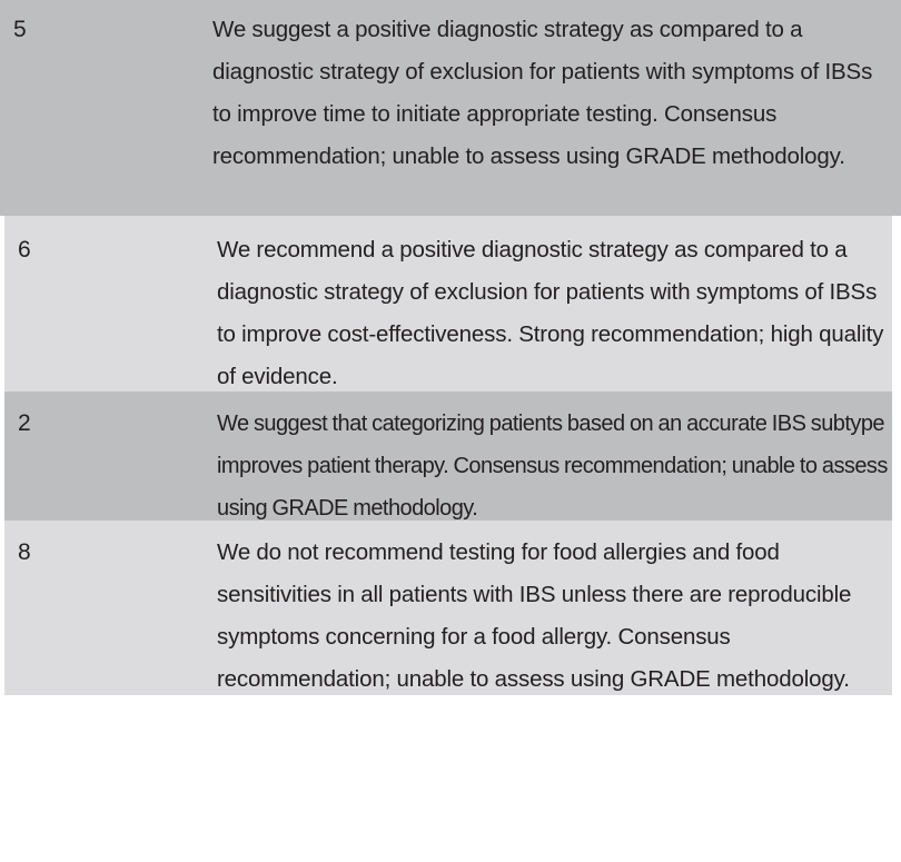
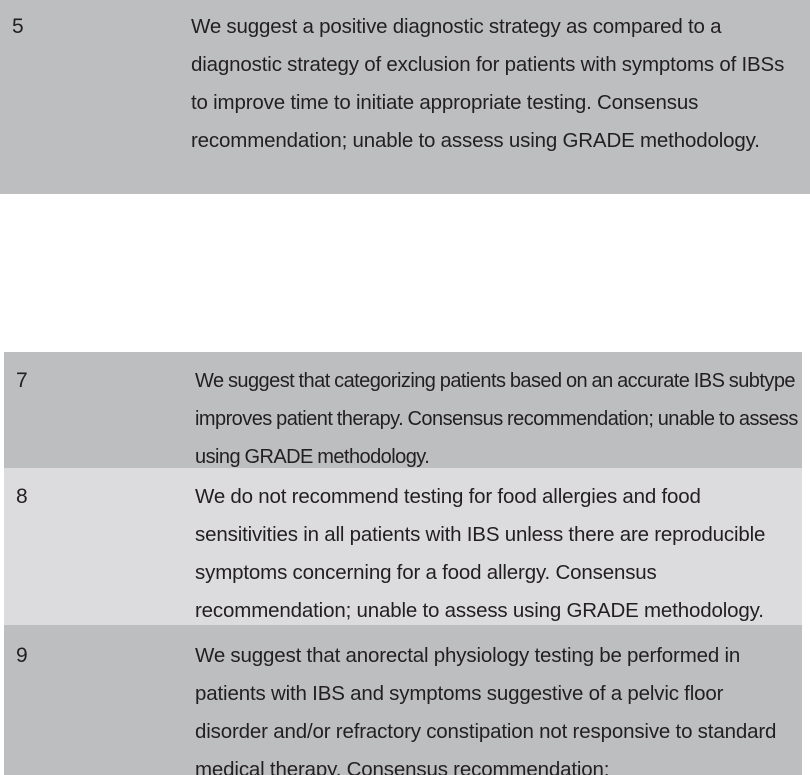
  5
  We suggest a positive diagnostic strategy as compared to a diagnostic strategy of exclusion for patients with symptoms of IBSs to improve time to initiate appropriate testing. Consensus recommendation; unable to assess using GRADE methodology.
- 6
- We recommend a positive diagnostic strategy as compared to a diagnostic strategy of exclusion for patients with symptoms of IBSs to improve cost-effectiveness. Strong recommendation; high quality of evidence.
- 2
+ 7
  We suggest that categorizing patients based on an accurate IBS subtype improves patient therapy. Consensus recommendation; unable to assess using GRADE methodology.
  8
  We do not recommend testing for food allergies and food sensitivities in all patients with IBS unless there are reproducible symptoms concerning for a food allergy. Consensus recommendation; unable to assess using GRADE methodology.
+ 9
+ We suggest that anorectal physiology testing be performed in patients with IBS and symptoms suggestive of a pelvic floor disorder and/or refractory constipation not responsive to standard medical therapy. Consensus recommendation;
